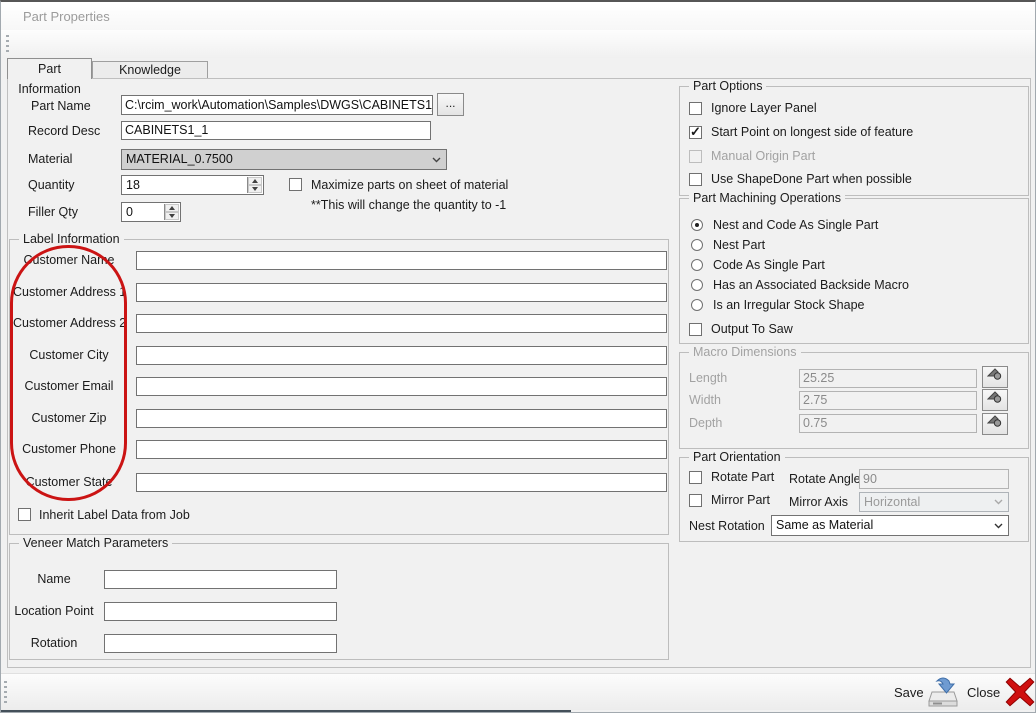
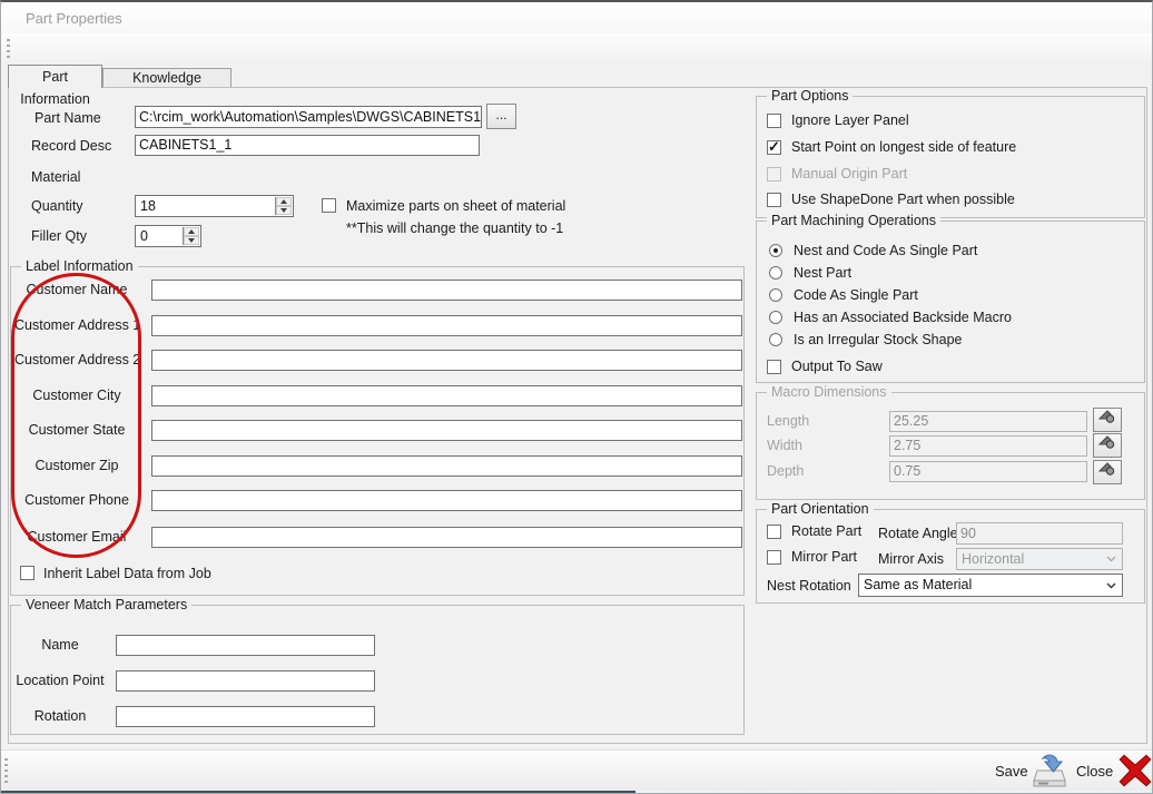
  Part Properties
  Part Information
  Part Name
  C:\rcim_work\Automation\Samples\DWGS\CABINETS1
  ...
  Record Desc
  CABINETS1_1
  Material
- MATERIAL_0.7500
  Quantity
  18
  Maximize parts on sheet of material
  **This will change the quantity to -1
  Filler Qty
  0
  Label Information
  Customer Name
  Customer Address 1
  Customer Address 2
  Customer City
- Customer Email
+ Customer State
  Customer Zip
  Customer Phone
- Customer State
+ Customer Email
  Inherit Label Data from Job
  Veneer Match Parameters
  Name
  Location Point
  Rotation
  Part Options
  Ignore Layer Panel
  Start Point on longest side of feature
  Manual Origin Part
  Use ShapeDone Part when possible
  Part Machining Operations
  Nest and Code As Single Part
  Nest Part
  Code As Single Part
  Has an Associated Backside Macro
  Is an Irregular Stock Shape
  Output To Saw
  Macro Dimensions
  Length
  25.25
  Width
  2.75
  Depth
  0.75
  Part Orientation
  Rotate Part
  Rotate Angle
  90
  Mirror Part
  Mirror Axis
  Horizontal
  Nest Rotation
  Same as Material
  Save
  Close
